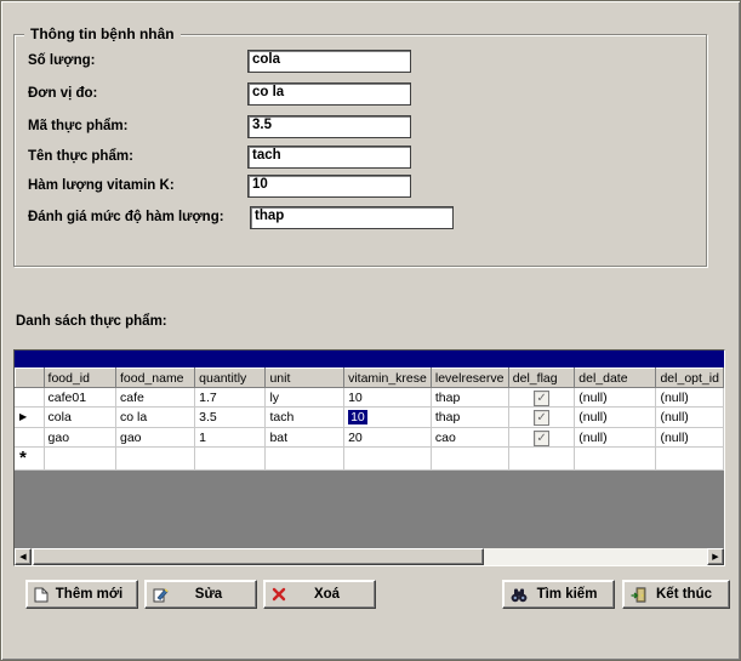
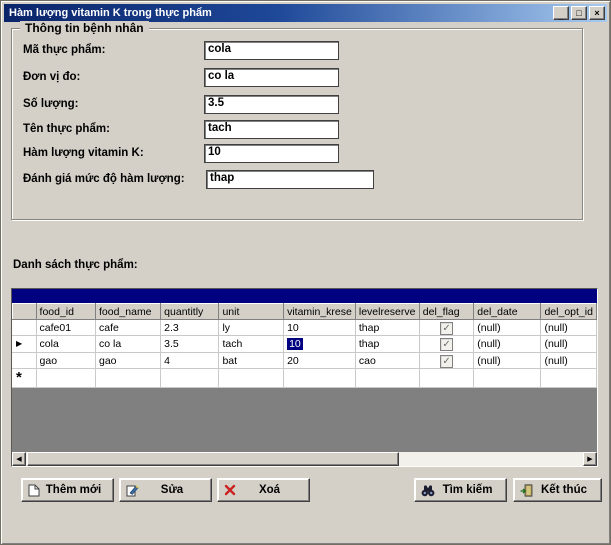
+ Hàm lượng vitamin K trong thực phẩm
+ _
+ □
+ ×
  Thông tin bệnh nhân
- Số lượng:
+ Mã thực phẩm:
  Đơn vị đo:
- Mã thực phẩm:
+ Số lượng:
  Tên thực phẩm:
  Hàm lượng vitamin K:
  Đánh giá mức độ hàm lượng:
  cola
  co la
  3.5
  tach
  10
  thap
  Danh sách thực phẩm:
  	food_id	food_name	quantitly	unit	vitamin_krese	levelreserve	del_flag	del_date	del_opt_id
- 	cafe01	cafe	1.7	ly	10	thap	✓	(null)	(null)
+ 	cafe01	cafe	2.3	ly	10	thap	✓	(null)	(null)
  ▶	cola	co la	3.5	tach	10	thap	✓	(null)	(null)
- 	gao	gao	1	bat	20	cao	✓	(null)	(null)
+ 	gao	gao	4	bat	20	cao	✓	(null)	(null)
  *
  Thêm mới
  Sửa
  Xoá
  Tìm kiếm
  Kết thúc
